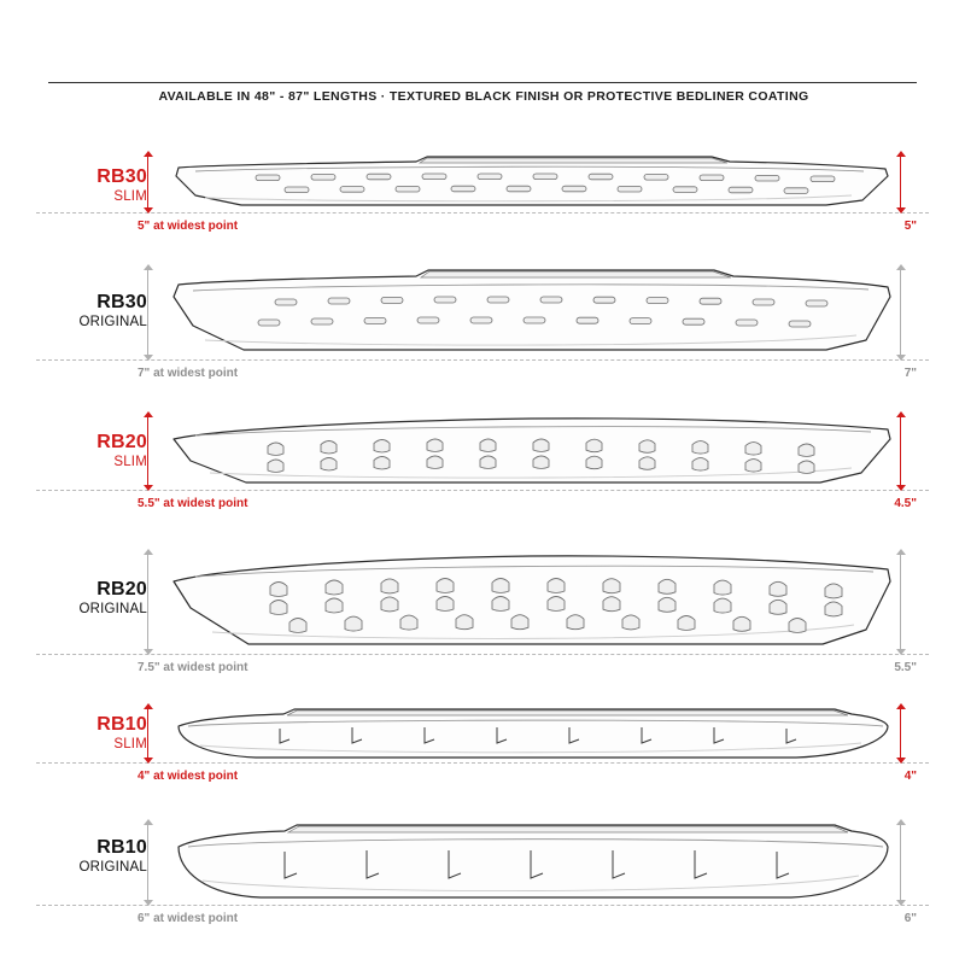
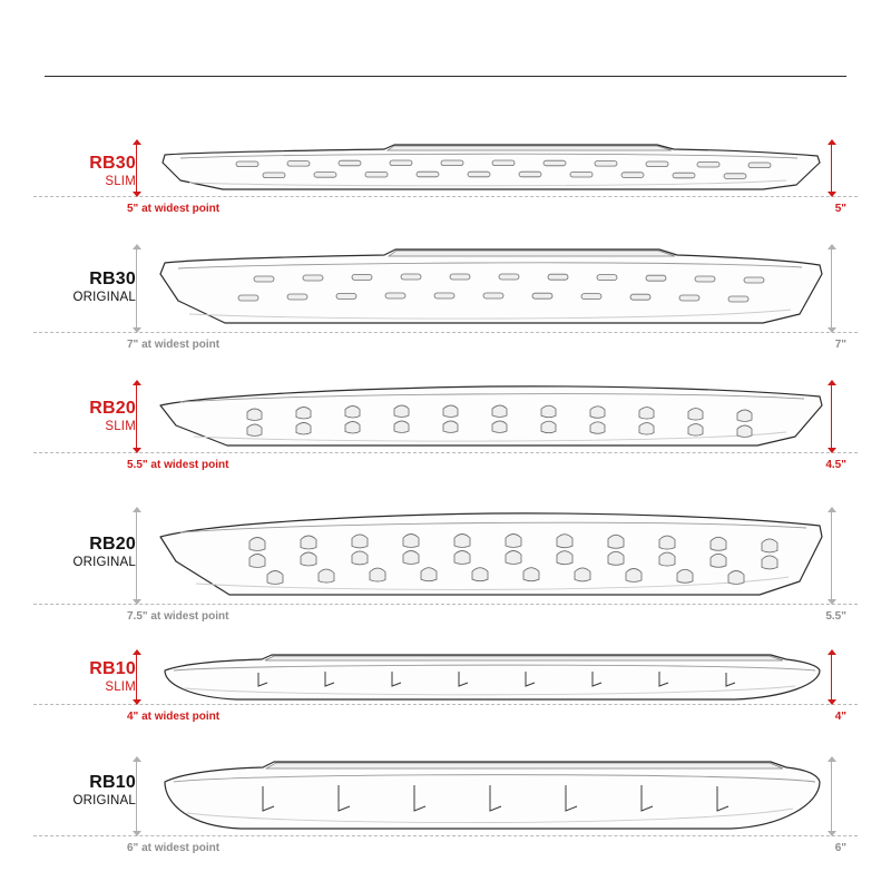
- AVAILABLE IN 48" - 87" LENGTHS · TEXTURED BLACK FINISH OR PROTECTIVE BEDLINER COATING
  RB30
  SLIM
  5" at widest point
  5"
  RB30
  ORIGINAL
  7" at widest point
  7"
  RB20
  SLIM
  5.5" at widest point
  4.5"
  RB20
  ORIGINAL
  7.5" at widest point
  5.5"
  RB10
  SLIM
  4" at widest point
  4"
  RB10
  ORIGINAL
  6" at widest point
  6"
